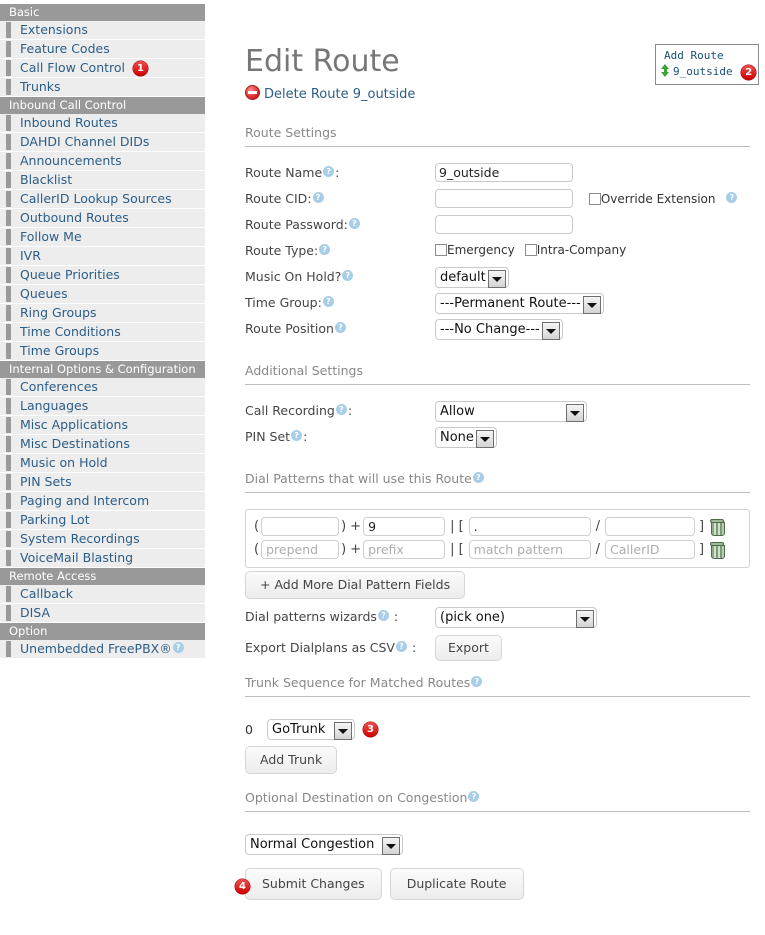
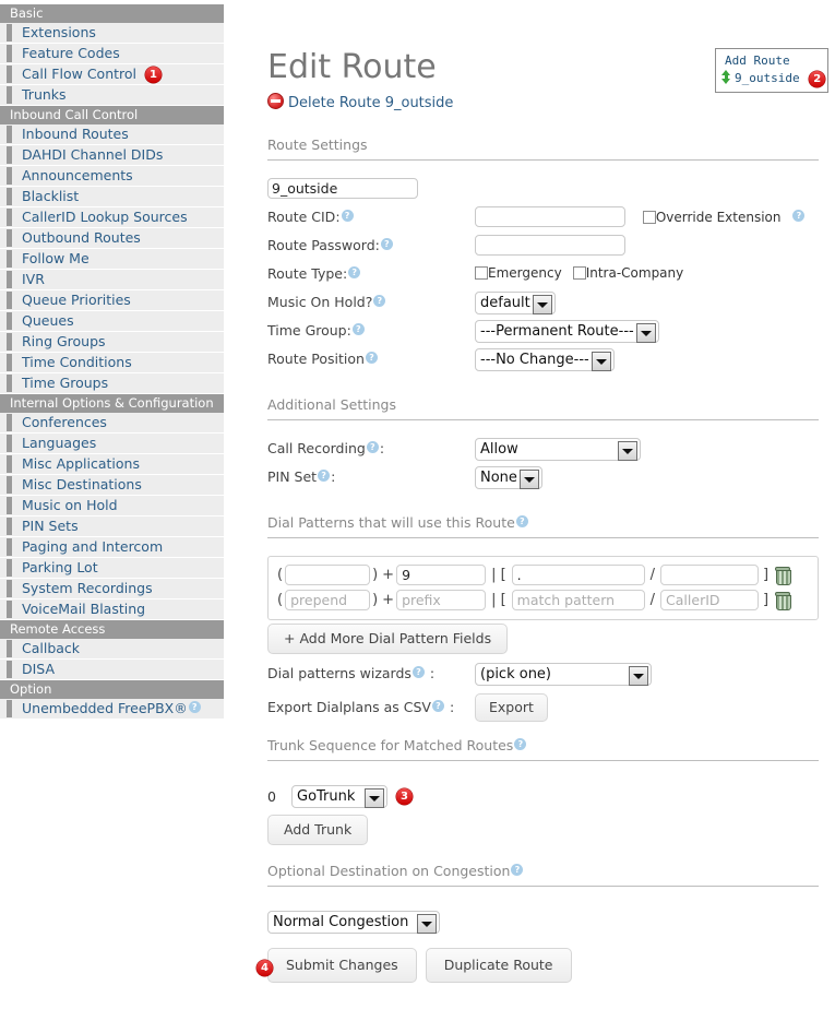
  Basic
  Extensions
  Feature Codes
  Call Flow Control 1
  Trunks
  Inbound Call Control
  Inbound Routes
  DAHDI Channel DIDs
  Announcements
  Blacklist
  CallerID Lookup Sources
  Outbound Routes
  Follow Me
  IVR
  Queue Priorities
  Queues
  Ring Groups
  Time Conditions
  Time Groups
  Internal Options & Configuration
  Conferences
  Languages
  Misc Applications
  Misc Destinations
  Music on Hold
  PIN Sets
  Paging and Intercom
  Parking Lot
  System Recordings
  VoiceMail Blasting
  Remote Access
  Callback
  DISA
  Option
  Unembedded FreePBX® ?
  Add Route
  9_outside 2
  Edit Route
  Delete Route 9_outside
  Route Settings
- Route Name ? :
  9_outside
  Route CID: ?
  Override Extension ?
  Route Password: ?
  Route Type: ?
  Emergency Intra-Company
  Music On Hold? ?
  default
  Time Group: ?
  ---Permanent Route---
  Route Position ?
  ---No Change---
  Additional Settings
  Call Recording ? :
  Allow
  PIN Set ? :
  None
  Dial Patterns that will use this Route ?
  (
  )
  +
  9
  | [
  .
  /
  ]
  (
  prepend
  )
  +
  prefix
  | [
  match pattern
  /
  CallerID
  ]
  + Add More Dial Pattern Fields
  Dial patterns wizards ? :
  (pick one)
  Export Dialplans as CSV ? :
  Export
  Trunk Sequence for Matched Routes ?
  0
  GoTrunk
  3
  Add Trunk
  Optional Destination on Congestion ?
  Normal Congestion
  4
  Submit Changes
  Duplicate Route
